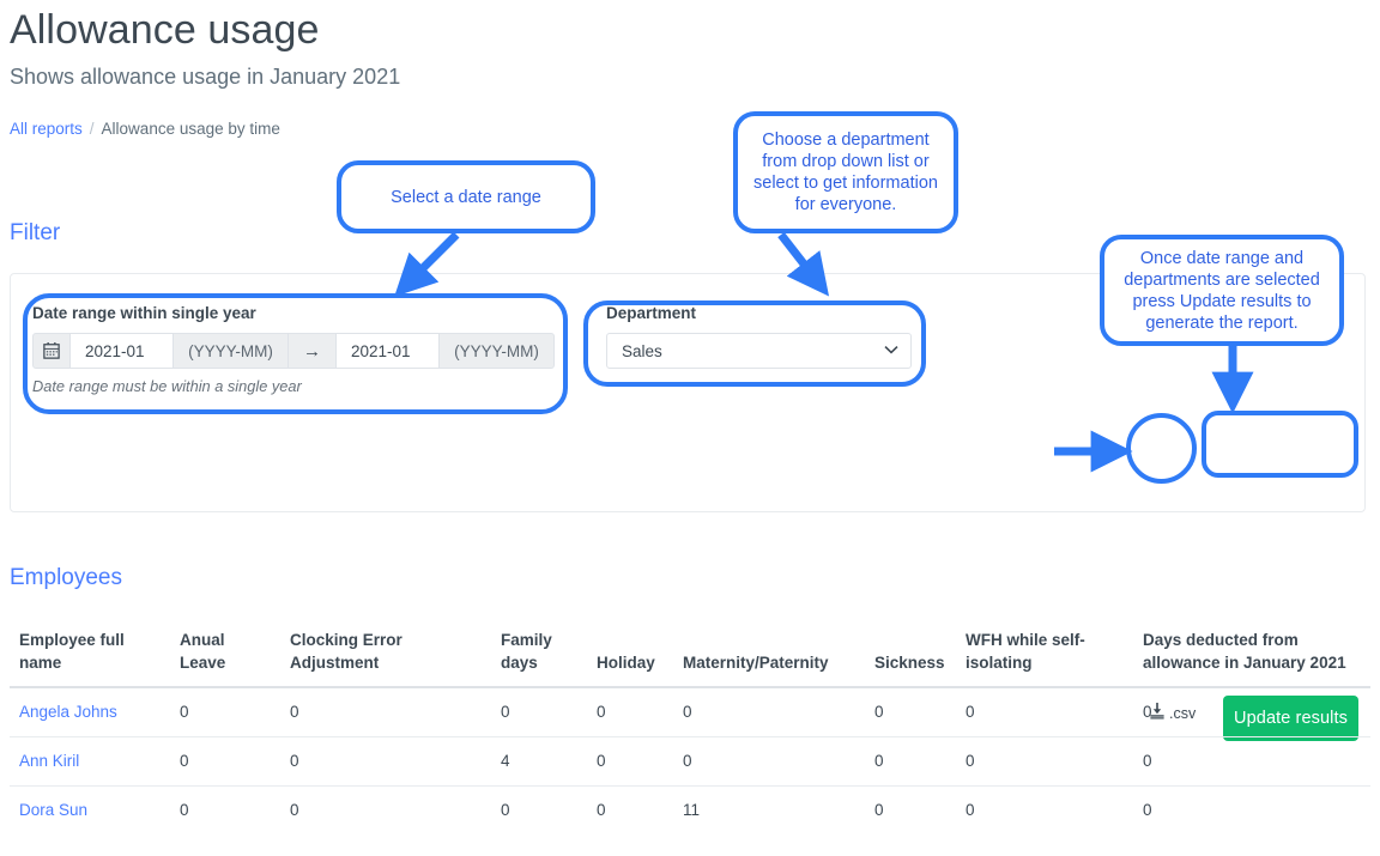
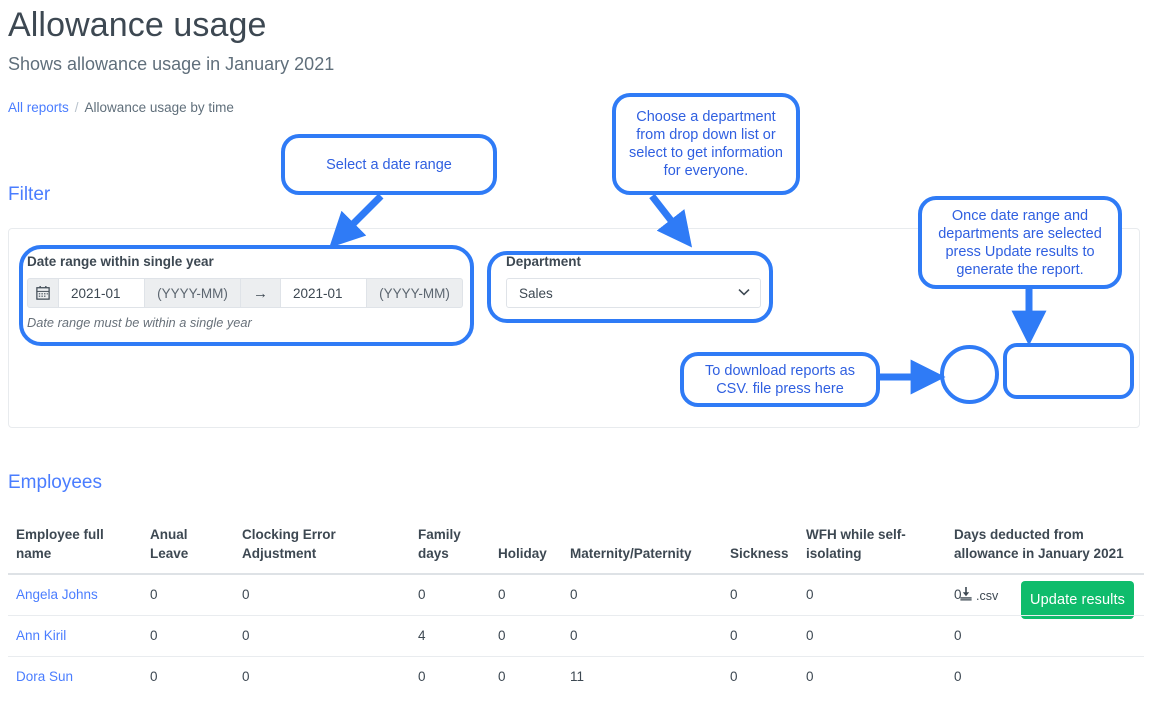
  Allowance usage
  Shows allowance usage in January 2021
  All reports / Allowance usage by time
  Filter
  Date range within single year
  2021-01
  (YYYY-MM)
  →
  2021-01
  (YYYY-MM)
  Date range must be within a single year
  Department
  Sales
  .csv
  Update results
  Select a date range
  Choose a department from drop down list or select to get information for everyone.
  Once date range and departments are selected press Update results to generate the report.
+ To download reports as CSV. file press here
  Employees
  Employee full name	Anual Leave	Clocking Error Adjustment	Family days	Holiday	Maternity/Paternity	Sickness	WFH while self-isolating	Days deducted from allowance in January 2021
  Angela Johns	0	0	0	0	0	0	0	0
  Ann Kiril	0	0	4	0	0	0	0	0
  Dora Sun	0	0	0	0	11	0	0	0
